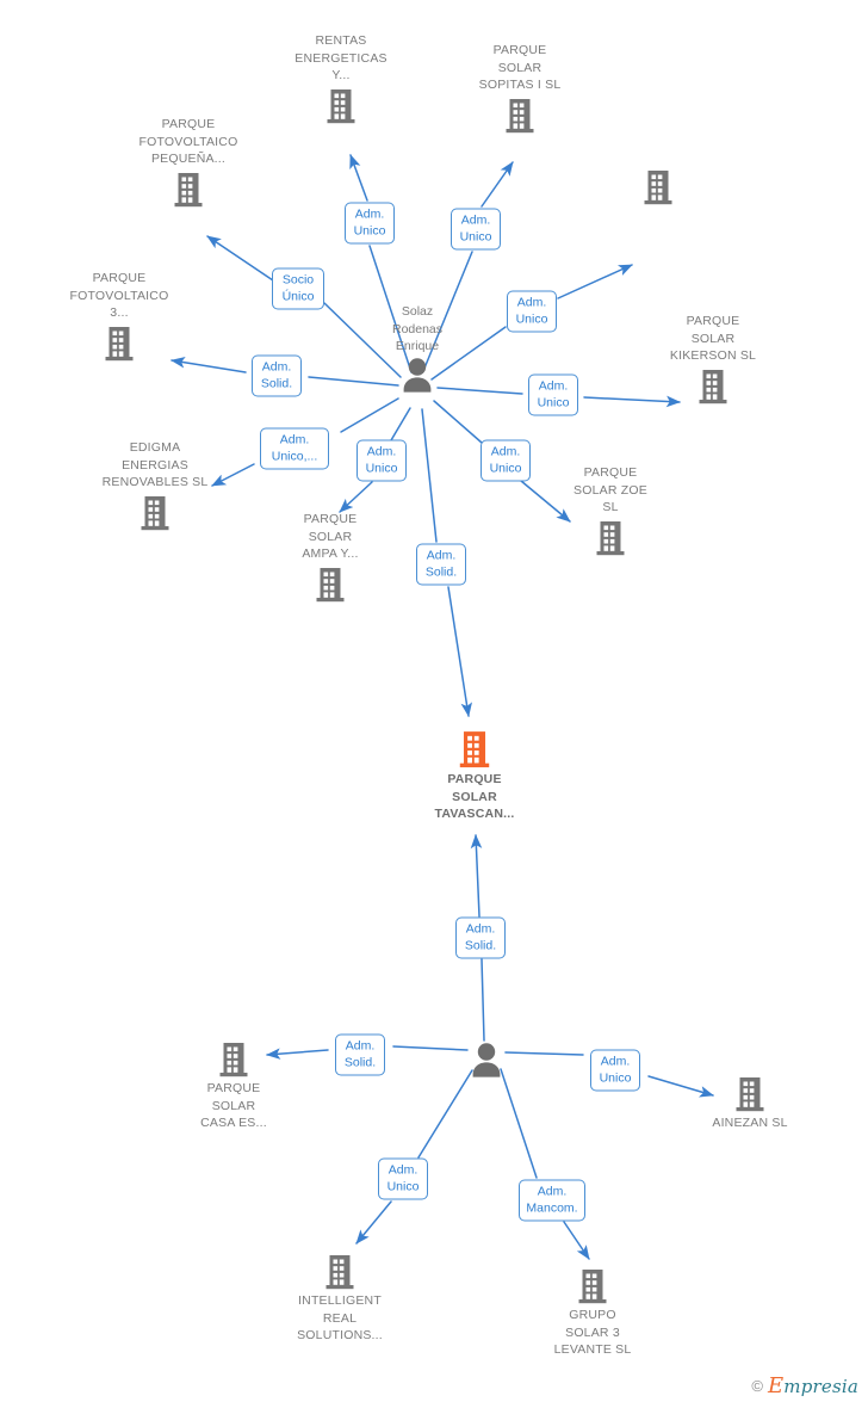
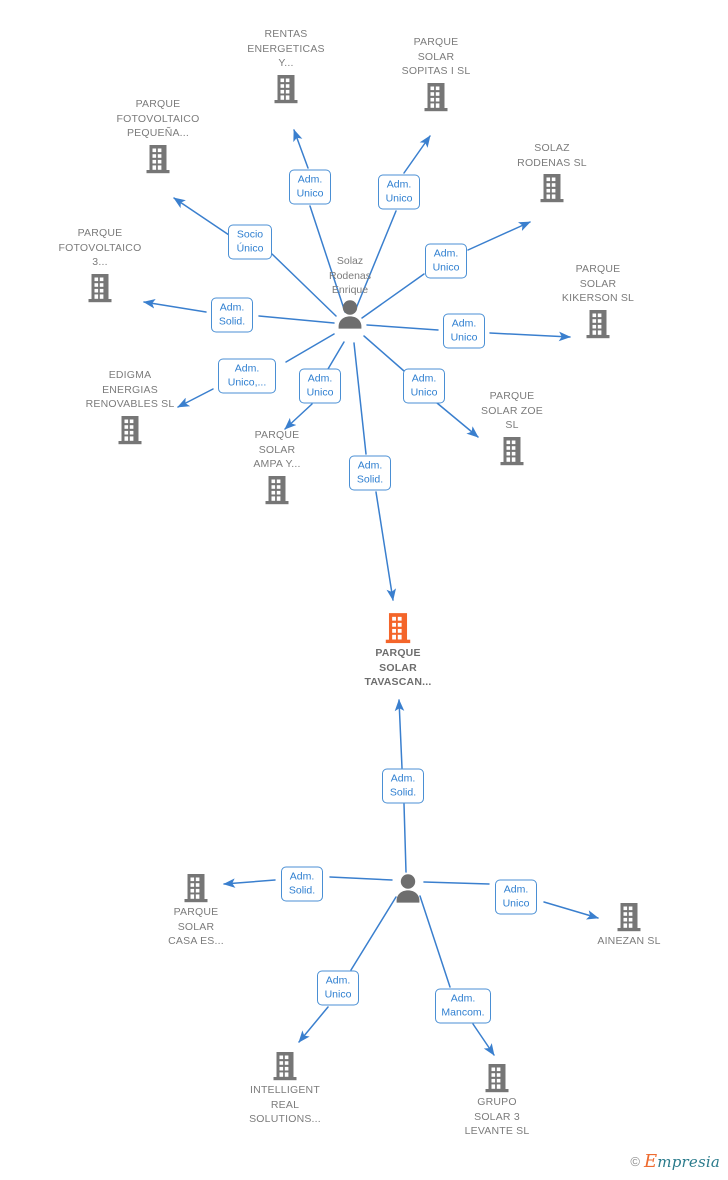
  RENTAS
  ENERGETICAS
  Y...
  PARQUE
  SOLAR
  SOPITAS I SL
  PARQUE
  FOTOVOLTAICO
  PEQUEÑA...
+ SOLAZ
+ RODENAS SL
  PARQUE
  FOTOVOLTAICO
  3...
  PARQUE
  SOLAR
  KIKERSON SL
  EDIGMA
  ENERGIAS
  RENOVABLES SL
  PARQUE
  SOLAR ZOE
  SL
  PARQUE
  SOLAR
  AMPA Y...
  PARQUE
  SOLAR
  TAVASCAN...
  PARQUE
  SOLAR
  CASA ES...
  AINEZAN SL
  INTELLIGENT
  REAL
  SOLUTIONS...
  GRUPO
  SOLAR 3
  LEVANTE SL
  Solaz
  Rodenas
  Enrique
  Adm.
  Unico
  Adm.
  Unico
  Socio
  Único
  Adm.
  Unico
  Adm.
  Solid.
  Adm.
  Unico
  Adm.
  Unico,...
  Adm.
  Unico
  Adm.
  Unico
  Adm.
  Solid.
  Adm.
  Solid.
  Adm.
  Solid.
  Adm.
  Unico
  Adm.
  Unico
  Adm.
  Mancom.
  ©
  Empresia
